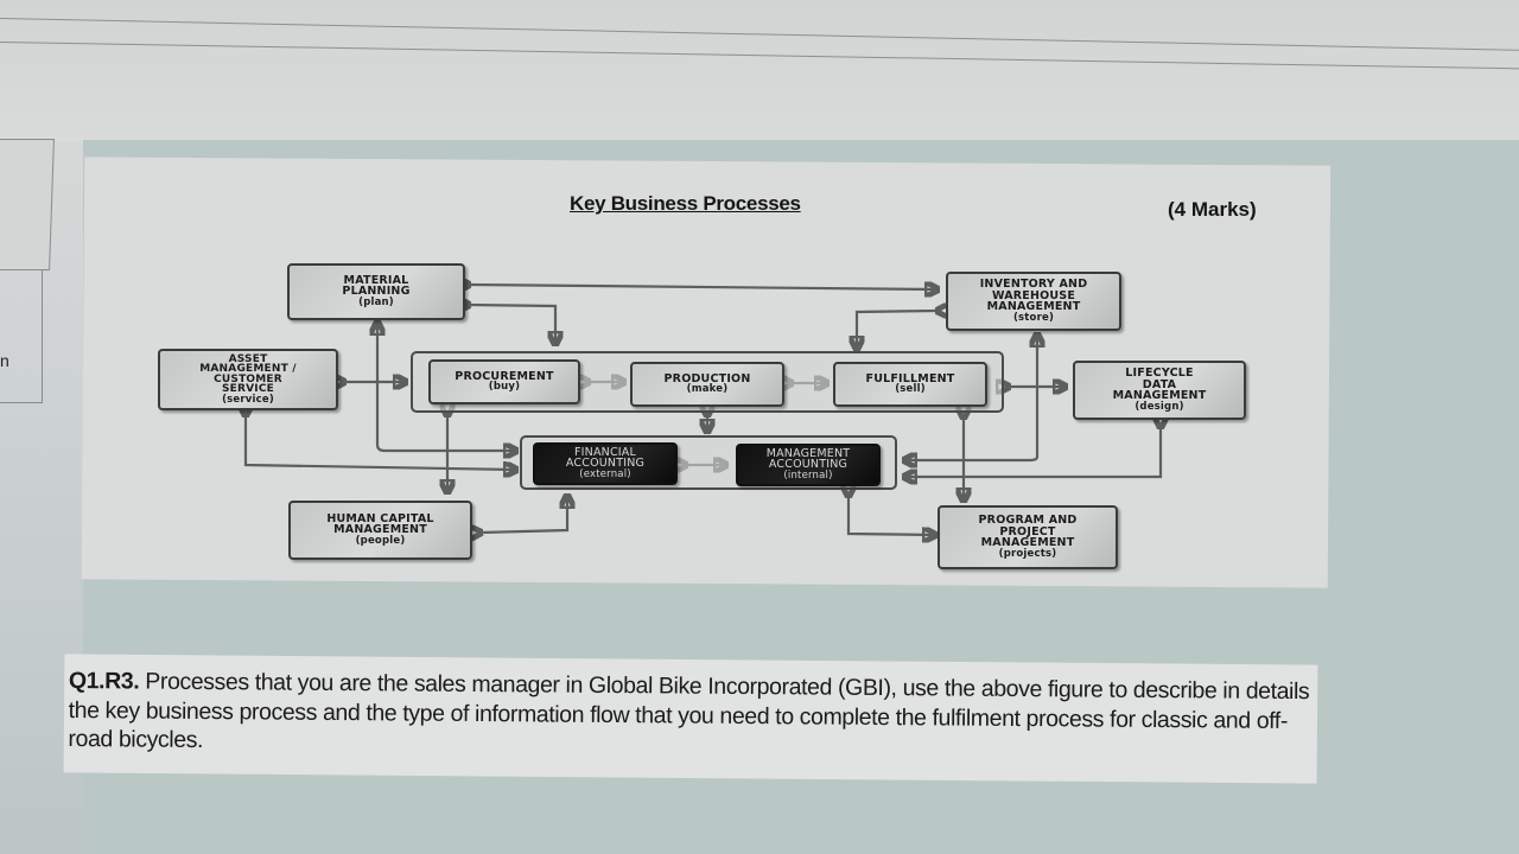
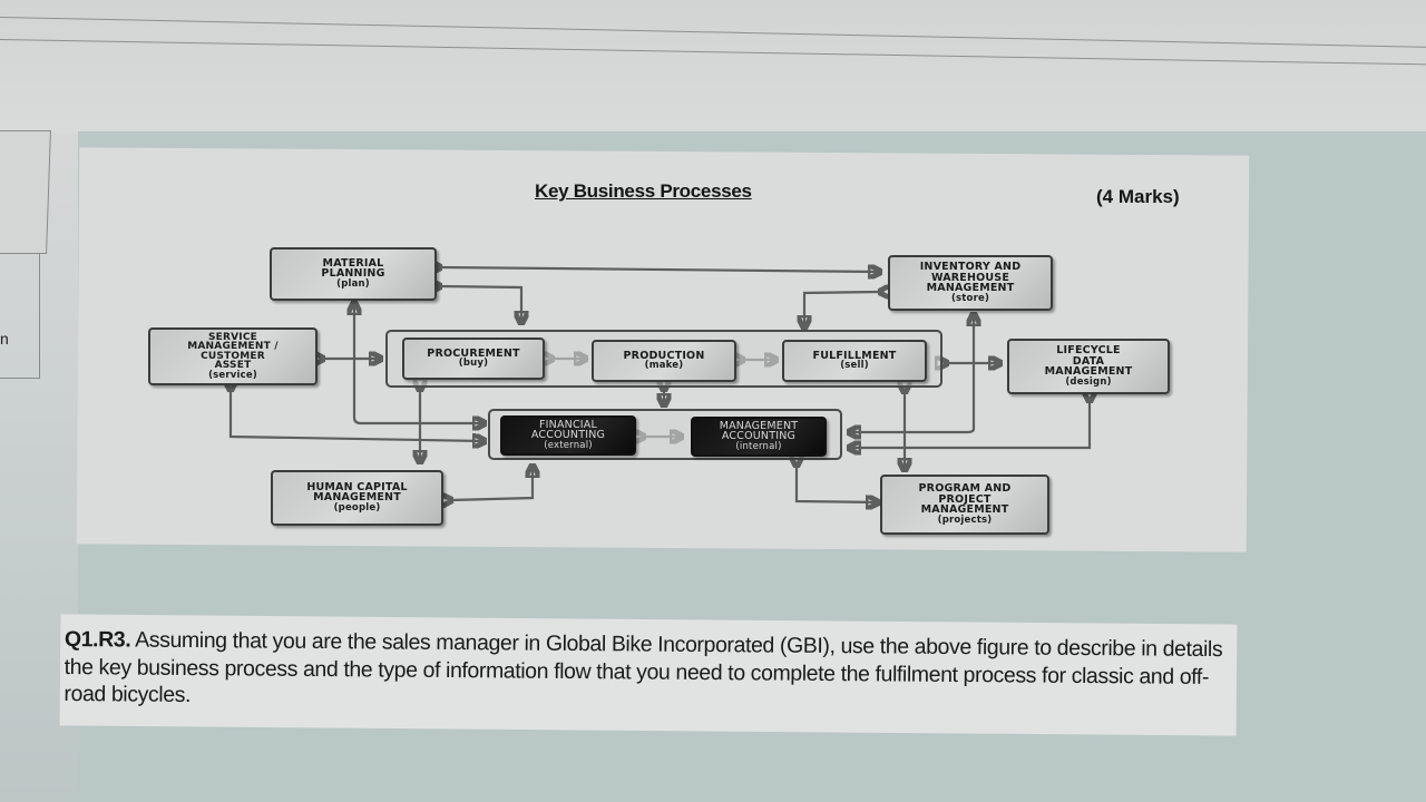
  n
  Key Business Processes
  (4 Marks)
  MATERIAL
  PLANNING
  (plan)
- ASSET
+ SERVICE
  MANAGEMENT /
  CUSTOMER
- SERVICE
+ ASSET
  (service)
  PROCUREMENT
  (buy)
  PRODUCTION
  (make)
  FULFILLMENT
  (sell)
  INVENTORY AND
  WAREHOUSE
  MANAGEMENT
  (store)
  LIFECYCLE
  DATA
  MANAGEMENT
  (design)
  FINANCIAL
  ACCOUNTING
  (external)
  MANAGEMENT
  ACCOUNTING
  (internal)
  HUMAN CAPITAL
  MANAGEMENT
  (people)
  PROGRAM AND
  PROJECT
  MANAGEMENT
  (projects)
- Q1.R3. Processes that you are the sales manager in Global Bike Incorporated (GBI), use the above figure to describe in details the key business process and the type of information flow that you need to complete the fulfilment process for classic and off-road bicycles.
+ Q1.R3. Assuming that you are the sales manager in Global Bike Incorporated (GBI), use the above figure to describe in details the key business process and the type of information flow that you need to complete the fulfilment process for classic and off-road bicycles.
